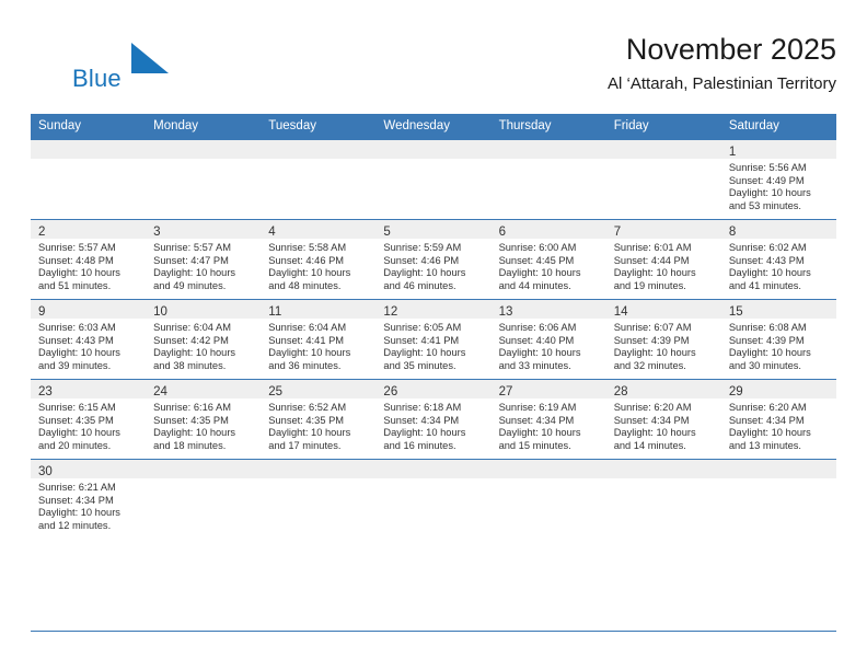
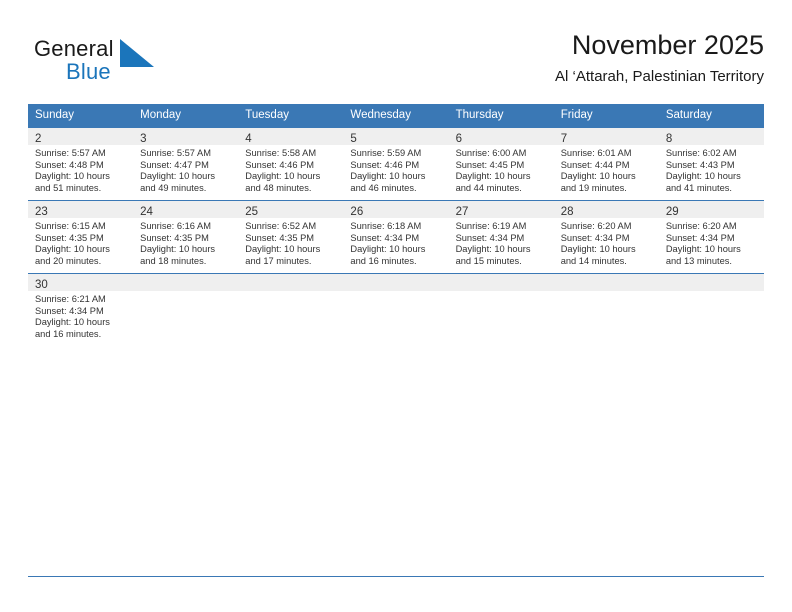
+ General
  Blue
  November 2025
  Al ‘Attarah, Palestinian Territory
  Sunday	Monday	Tuesday	Wednesday	Thursday	Friday	Saturday
- 						1Sunrise: 5:56 AMSunset: 4:49 PMDaylight: 10 hoursand 53 minutes.
  2Sunrise: 5:57 AMSunset: 4:48 PMDaylight: 10 hoursand 51 minutes.	3Sunrise: 5:57 AMSunset: 4:47 PMDaylight: 10 hoursand 49 minutes.	4Sunrise: 5:58 AMSunset: 4:46 PMDaylight: 10 hoursand 48 minutes.	5Sunrise: 5:59 AMSunset: 4:46 PMDaylight: 10 hoursand 46 minutes.	6Sunrise: 6:00 AMSunset: 4:45 PMDaylight: 10 hoursand 44 minutes.	7Sunrise: 6:01 AMSunset: 4:44 PMDaylight: 10 hoursand 19 minutes.	8Sunrise: 6:02 AMSunset: 4:43 PMDaylight: 10 hoursand 41 minutes.
- 9Sunrise: 6:03 AMSunset: 4:43 PMDaylight: 10 hoursand 39 minutes.	10Sunrise: 6:04 AMSunset: 4:42 PMDaylight: 10 hoursand 38 minutes.	11Sunrise: 6:04 AMSunset: 4:41 PMDaylight: 10 hoursand 36 minutes.	12Sunrise: 6:05 AMSunset: 4:41 PMDaylight: 10 hoursand 35 minutes.	13Sunrise: 6:06 AMSunset: 4:40 PMDaylight: 10 hoursand 33 minutes.	14Sunrise: 6:07 AMSunset: 4:39 PMDaylight: 10 hoursand 32 minutes.	15Sunrise: 6:08 AMSunset: 4:39 PMDaylight: 10 hoursand 30 minutes.
  23Sunrise: 6:15 AMSunset: 4:35 PMDaylight: 10 hoursand 20 minutes.	24Sunrise: 6:16 AMSunset: 4:35 PMDaylight: 10 hoursand 18 minutes.	25Sunrise: 6:52 AMSunset: 4:35 PMDaylight: 10 hoursand 17 minutes.	26Sunrise: 6:18 AMSunset: 4:34 PMDaylight: 10 hoursand 16 minutes.	27Sunrise: 6:19 AMSunset: 4:34 PMDaylight: 10 hoursand 15 minutes.	28Sunrise: 6:20 AMSunset: 4:34 PMDaylight: 10 hoursand 14 minutes.	29Sunrise: 6:20 AMSunset: 4:34 PMDaylight: 10 hoursand 13 minutes.
- 30Sunrise: 6:21 AMSunset: 4:34 PMDaylight: 10 hoursand 12 minutes.
+ 30Sunrise: 6:21 AMSunset: 4:34 PMDaylight: 10 hoursand 16 minutes.
